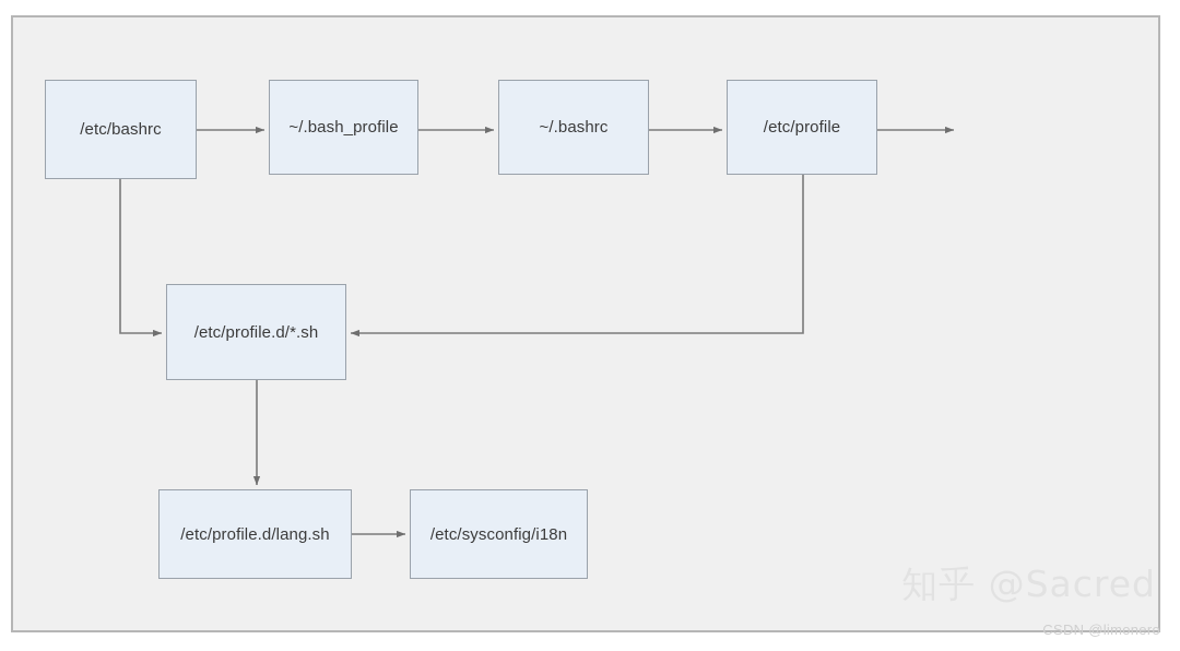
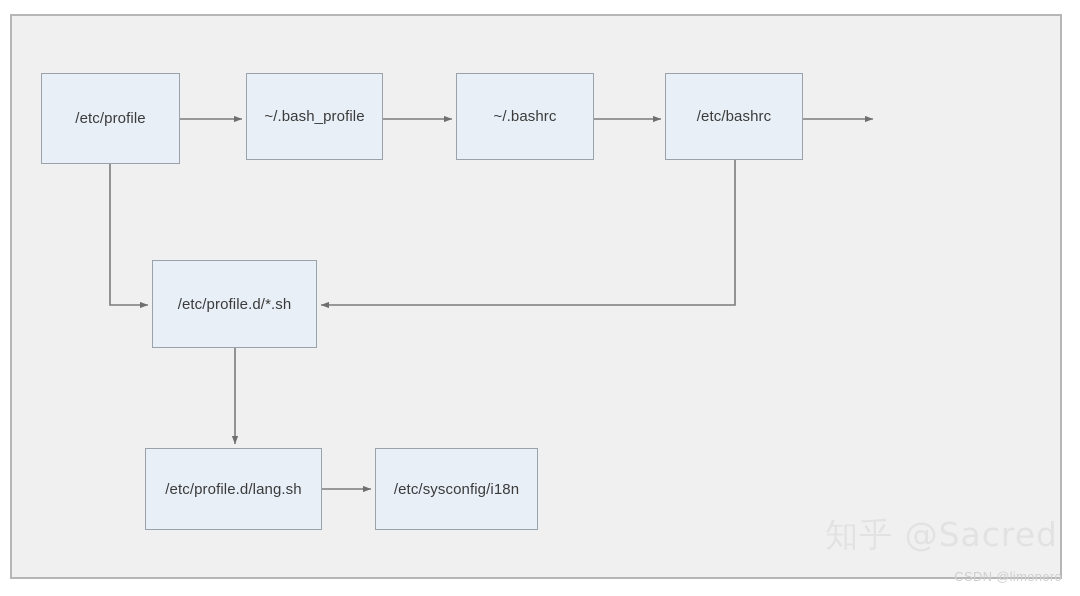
- /etc/bashrc
+ /etc/profile
  ~/.bash_profile
  ~/.bashrc
- /etc/profile
+ /etc/bashrc
  /etc/profile.d/*.sh
  /etc/profile.d/lang.sh
  /etc/sysconfig/i18n
  CSDN @limonero
